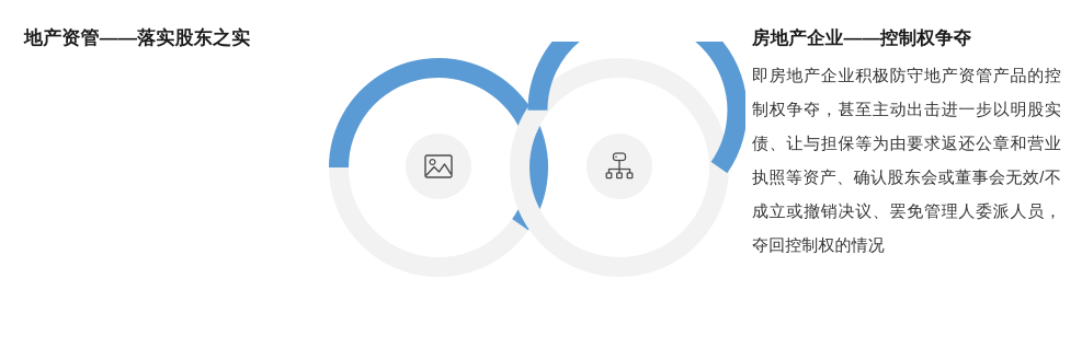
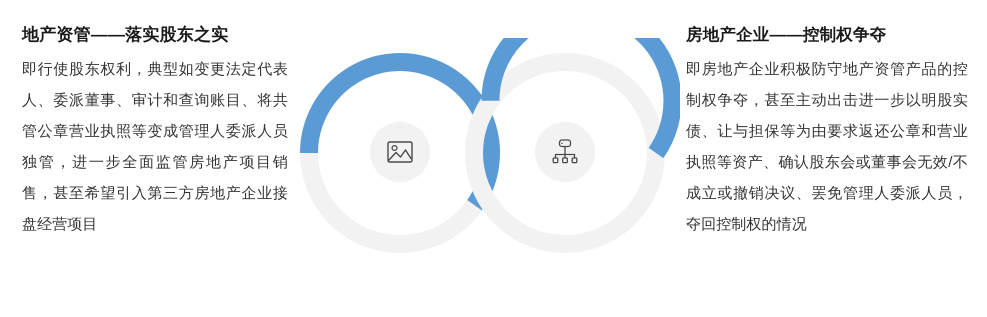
  地产资管——落实股东之实
+ 即行使股东权利，典型如变更法定代表人、委派董事、审计和查询账目、将共管公章营业执照等变成管理人委派人员独管，进一步全面监管房地产项目销售，甚至希望引入第三方房地产企业接盘经营项目
  房地产企业——控制权争夺
  即房地产企业积极防守地产资管产品的控制权争夺，甚至主动出击进一步以明股实债、让与担保等为由要求返还公章和营业执照等资产、确认股东会或董事会无效/不成立或撤销决议、罢免管理人委派人员，夺回控制权的情况
